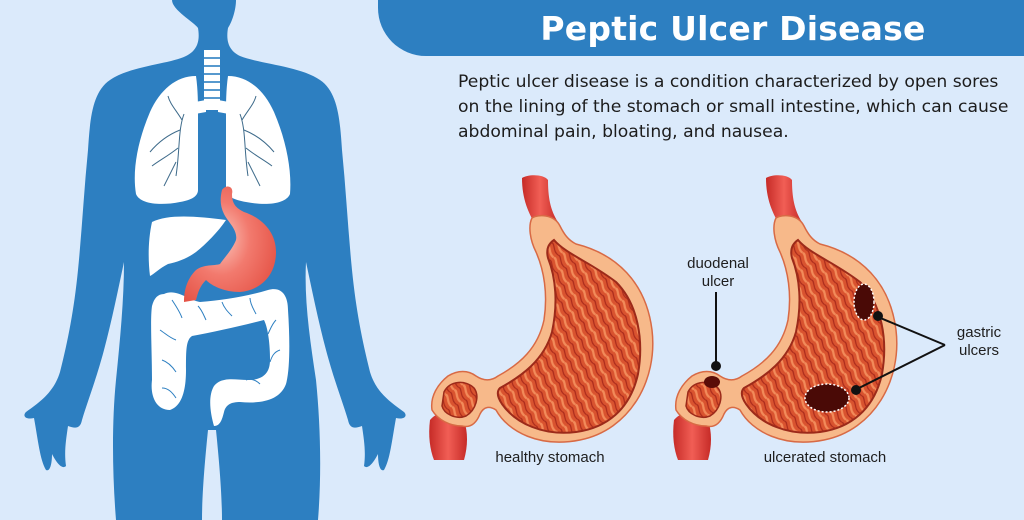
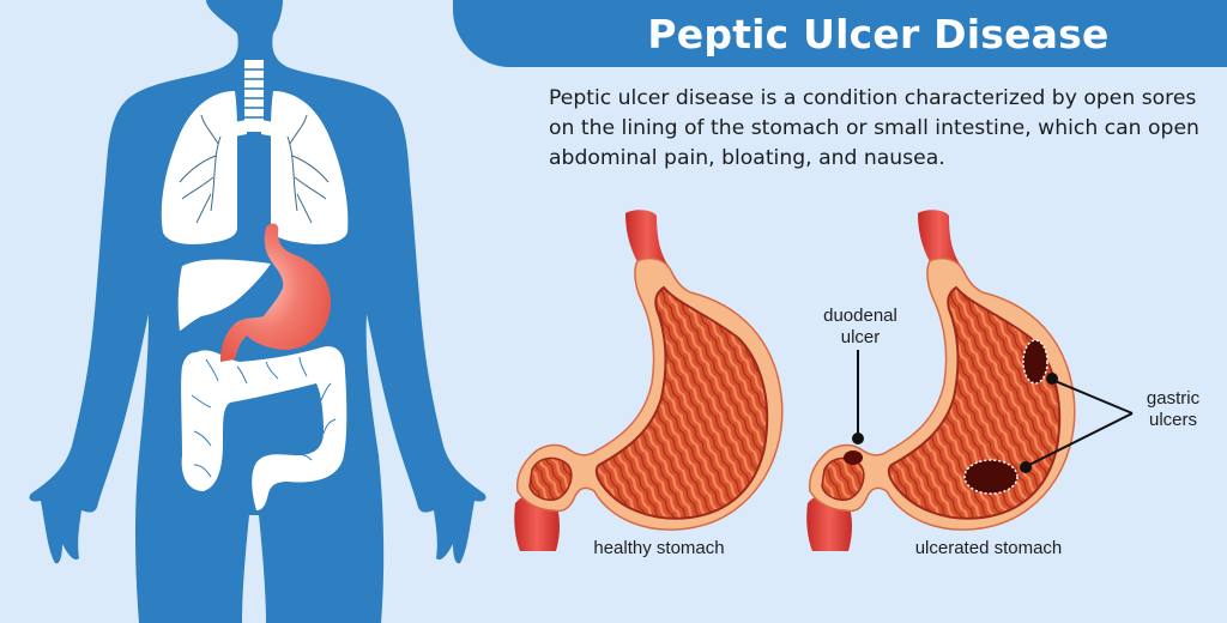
  Peptic Ulcer Disease
- Peptic ulcer disease is a condition characterized by open sores on the lining of the stomach or small intestine, which can cause abdominal pain, bloating, and nausea.
+ Peptic ulcer disease is a condition characterized by open sores on the lining of the stomach or small intestine, which can open abdominal pain, bloating, and nausea.
  healthy stomach
  ulcerated stomach
  duodenal
  ulcer
  gastric
  ulcers
